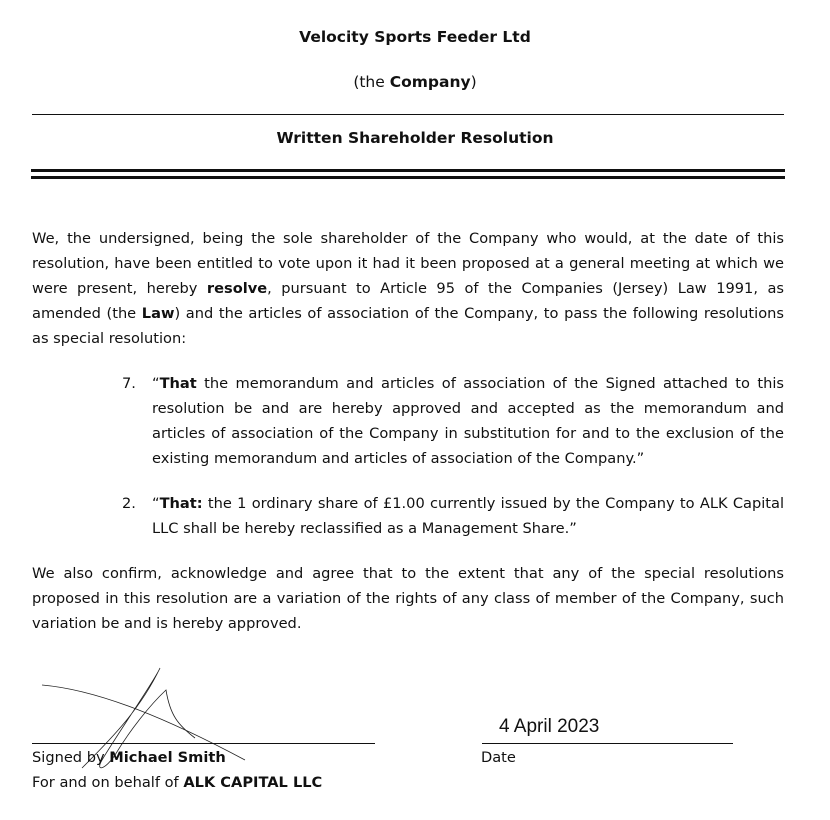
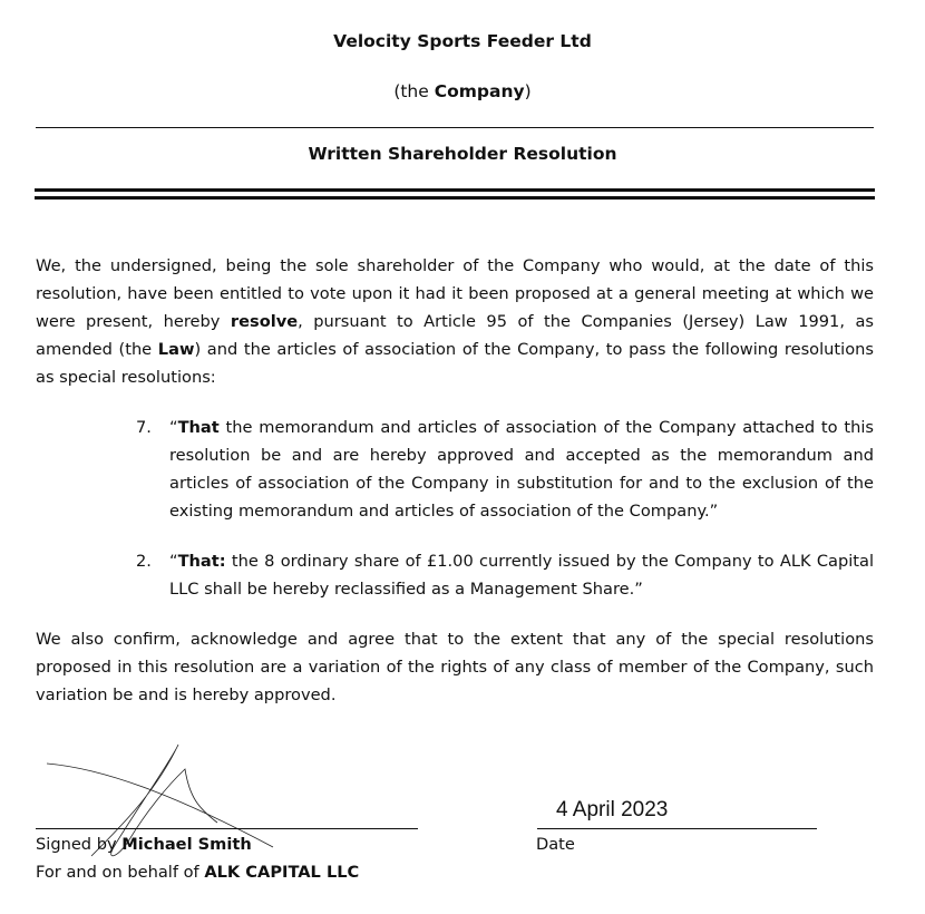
  Velocity Sports Feeder Ltd
  (the Company)
  Written Shareholder Resolution
- We, the undersigned, being the sole shareholder of the Company who would, at the date of this resolution, have been entitled to vote upon it had it been proposed at a general meeting at which we were present, hereby resolve, pursuant to Article 95 of the Companies (Jersey) Law 1991, as amended (the Law) and the articles of association of the Company, to pass the following resolutions as special resolution:
+ We, the undersigned, being the sole shareholder of the Company who would, at the date of this resolution, have been entitled to vote upon it had it been proposed at a general meeting at which we were present, hereby resolve, pursuant to Article 95 of the Companies (Jersey) Law 1991, as amended (the Law) and the articles of association of the Company, to pass the following resolutions as special resolutions:
  7.
- “That the memorandum and articles of association of the Signed attached to this resolution be and are hereby approved and accepted as the memorandum and articles of association of the Company in substitution for and to the exclusion of the existing memorandum and articles of association of the Company.”
+ “That the memorandum and articles of association of the Company attached to this resolution be and are hereby approved and accepted as the memorandum and articles of association of the Company in substitution for and to the exclusion of the existing memorandum and articles of association of the Company.”
  2.
- “That: the 1 ordinary share of £1.00 currently issued by the Company to ALK Capital LLC shall be hereby reclassified as a Management Share.”
+ “That: the 8 ordinary share of £1.00 currently issued by the Company to ALK Capital LLC shall be hereby reclassified as a Management Share.”
  We also confirm, acknowledge and agree that to the extent that any of the special resolutions proposed in this resolution are a variation of the rights of any class of member of the Company, such variation be and is hereby approved.
  4 April 2023
  Signed by Michael Smith
  For and on behalf of ALK CAPITAL LLC
  Date
